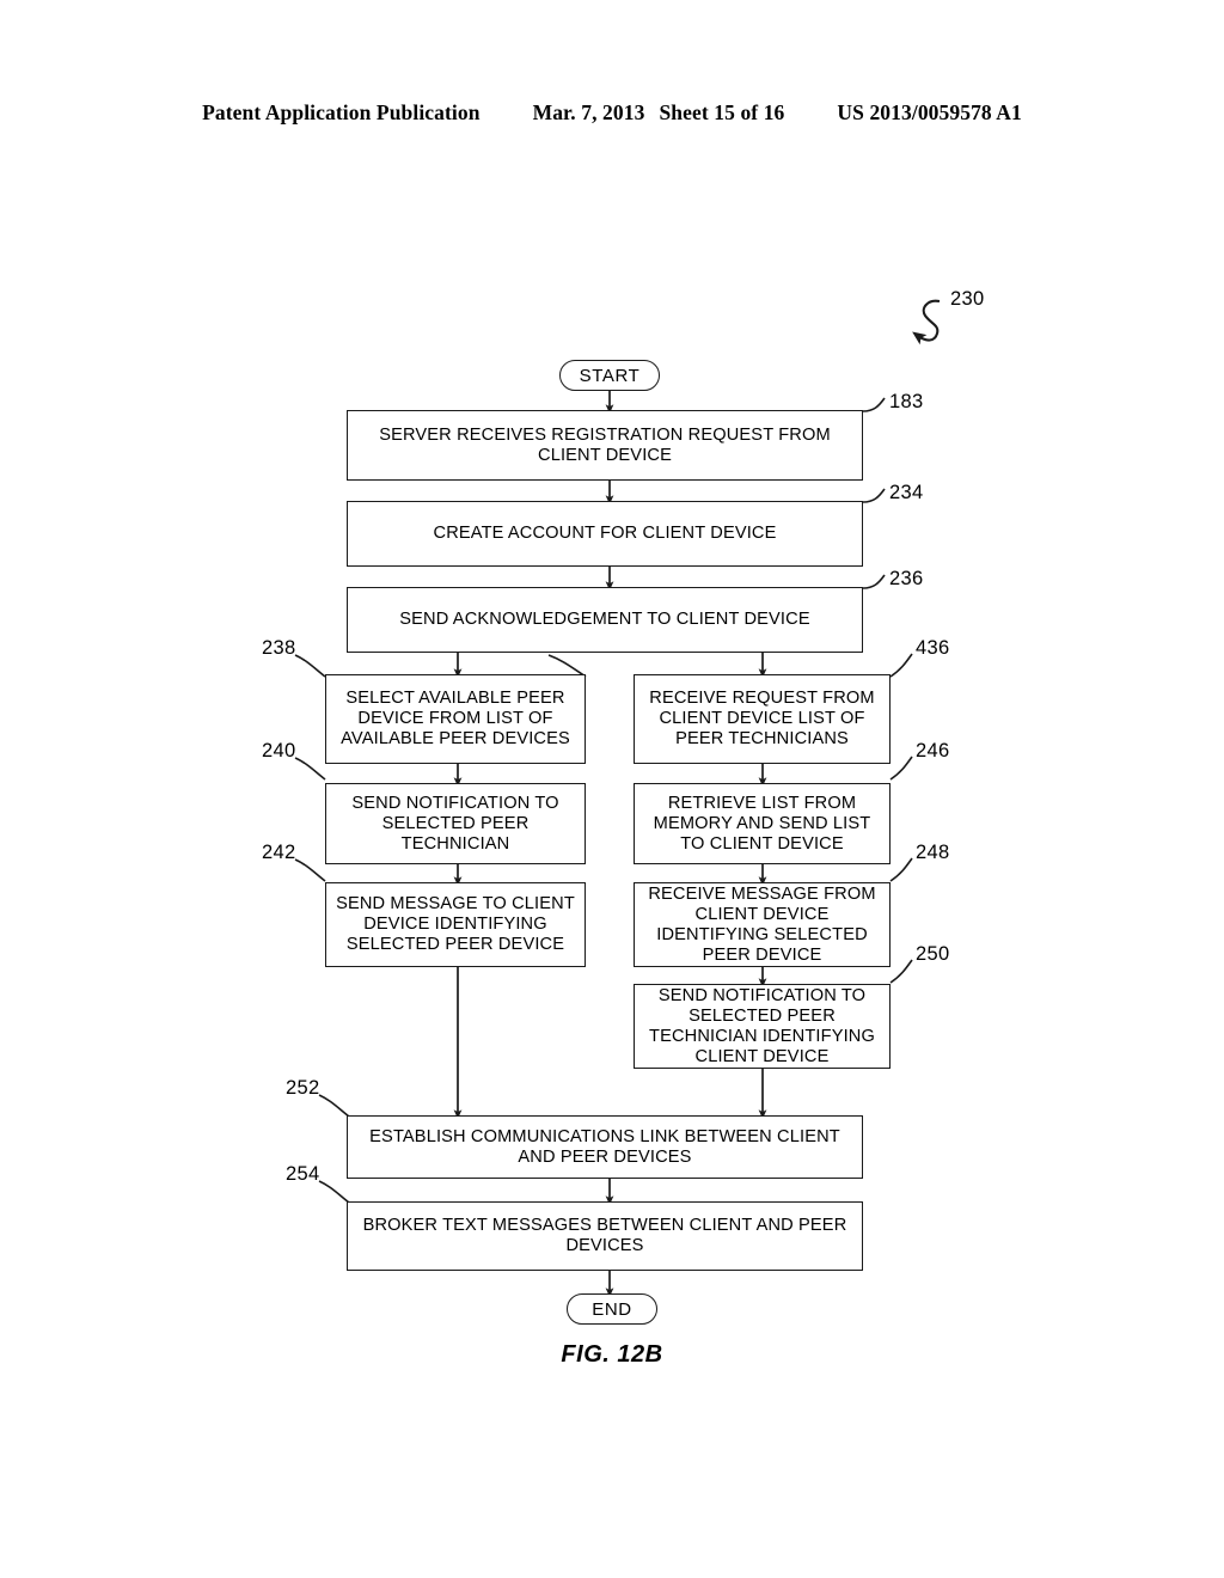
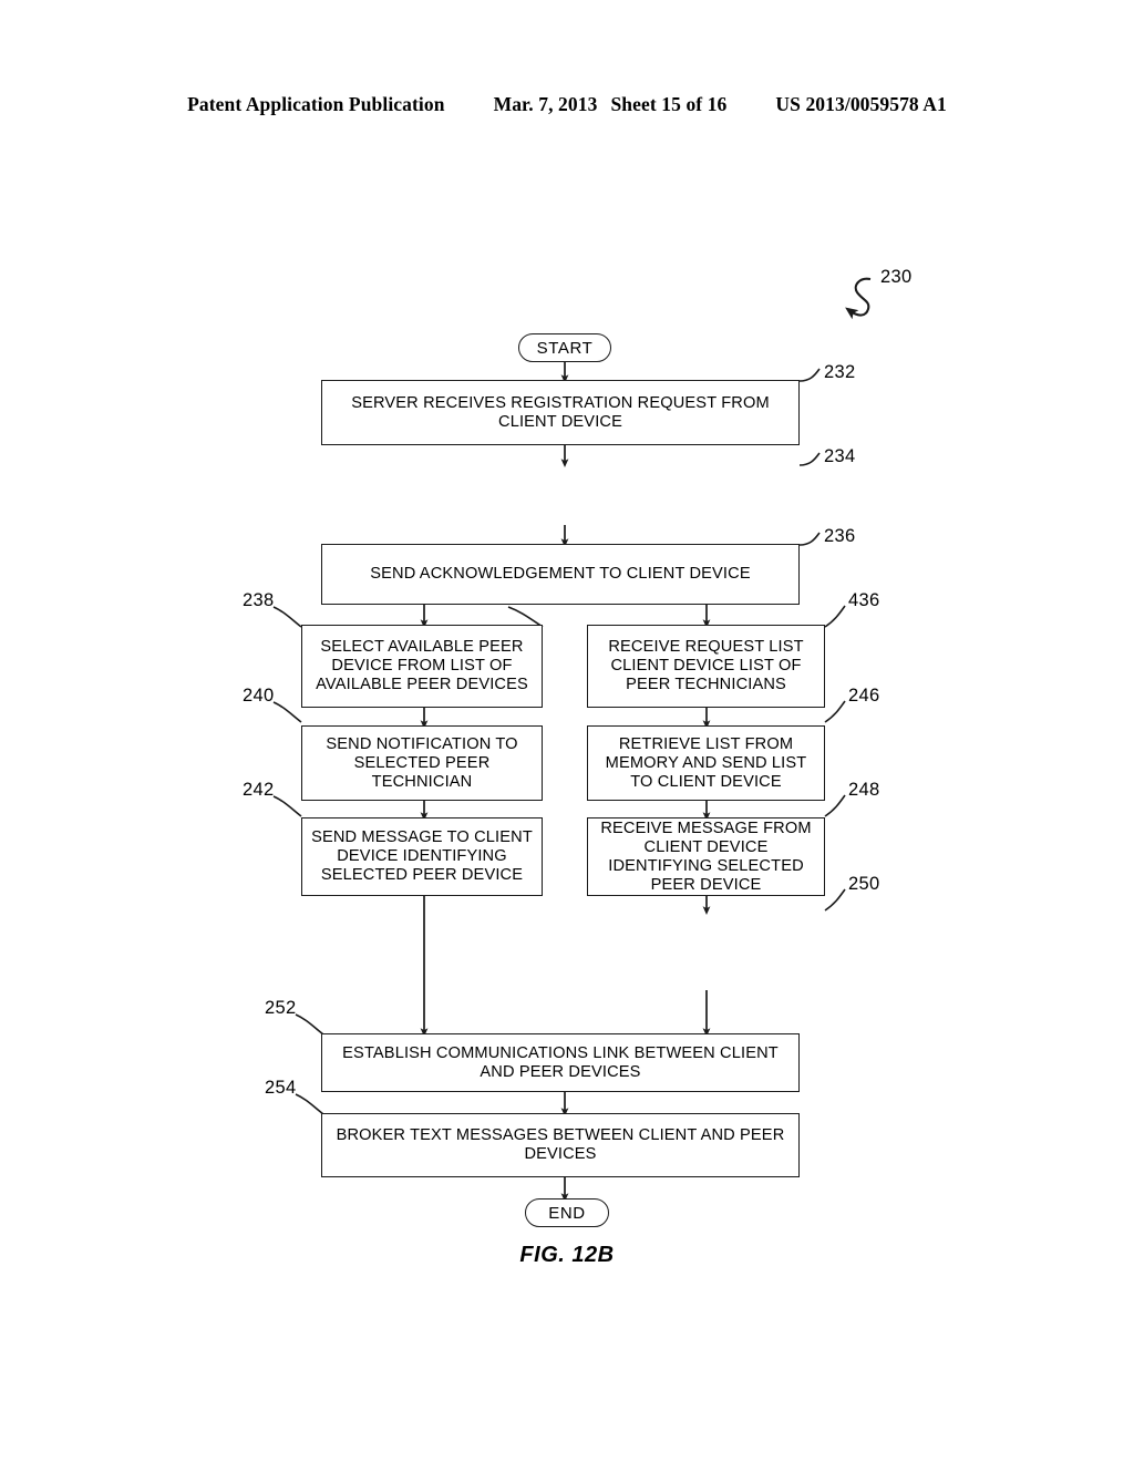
  Patent Application Publication
  Mar. 7, 2013
  Sheet 15 of 16
  US 2013/0059578 A1
  START
  END
  SERVER RECEIVES REGISTRATION REQUEST FROM CLIENT DEVICE
- CREATE ACCOUNT FOR CLIENT DEVICE
  SEND ACKNOWLEDGEMENT TO CLIENT DEVICE
  SELECT AVAILABLE PEER DEVICE FROM LIST OF AVAILABLE PEER DEVICES
  SEND NOTIFICATION TO SELECTED PEER TECHNICIAN
  SEND MESSAGE TO CLIENT DEVICE IDENTIFYING SELECTED PEER DEVICE
- RECEIVE REQUEST FROM CLIENT DEVICE LIST OF PEER TECHNICIANS
+ RECEIVE REQUEST LIST CLIENT DEVICE LIST OF PEER TECHNICIANS
  RETRIEVE LIST FROM MEMORY AND SEND LIST TO CLIENT DEVICE
  RECEIVE MESSAGE FROM CLIENT DEVICE IDENTIFYING SELECTED PEER DEVICE
- SEND NOTIFICATION TO SELECTED PEER TECHNICIAN IDENTIFYING CLIENT DEVICE
  ESTABLISH COMMUNICATIONS LINK BETWEEN CLIENT AND PEER DEVICES
  BROKER TEXT MESSAGES BETWEEN CLIENT AND PEER DEVICES
  230
- 183
+ 232
  234
  236
  238
  240
  242
  436
  246
  248
  250
  252
  254
  FIG. 12B
